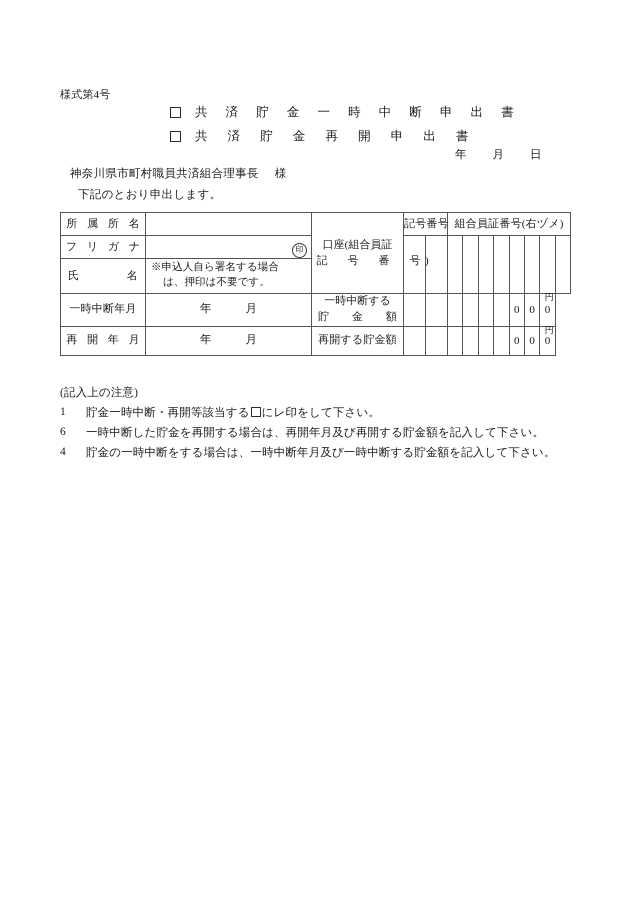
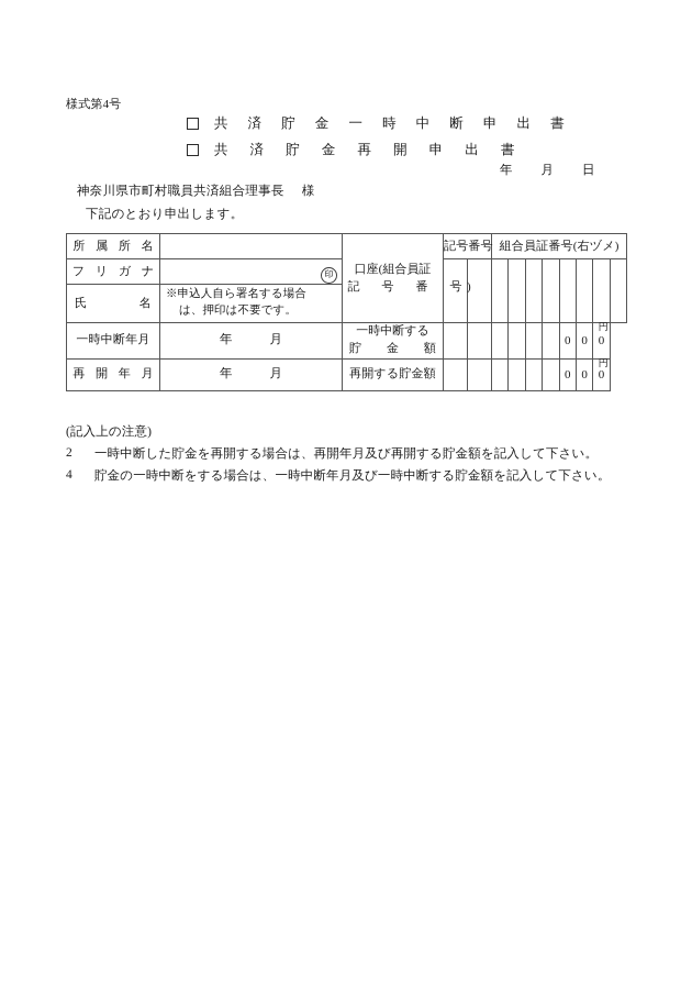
  様式第4号
  共 済 貯 金 一 時 中 断 申 出 書
  共 済 貯 金 再 開 申 出 書
  年 月 日
  神奈川県市町村職員共済組合理事長 様
  下記のとおり申出します。
  所 属 所 名		口座(組合員証 記 号 番 号)	記号番号	組合員証番号(右ヅメ)
  フ リ ガ ナ	印
  氏 名	※申込人自ら署名する場合 は、押印は不要です。
  一時中断年月	年 月	一時中断する 貯 金 額							0	0	0円
  再 開 年 月	年 月	再開する貯金額							0	0	0円
  (記入上の注意)
- 1
- 貯金一時中断・再開等該当する にレ印をして下さい。
- 6
+ 2
  一時中断した貯金を再開する場合は、再開年月及び再開する貯金額を記入して下さい。
  4
  貯金の一時中断をする場合は、一時中断年月及び一時中断する貯金額を記入して下さい。
